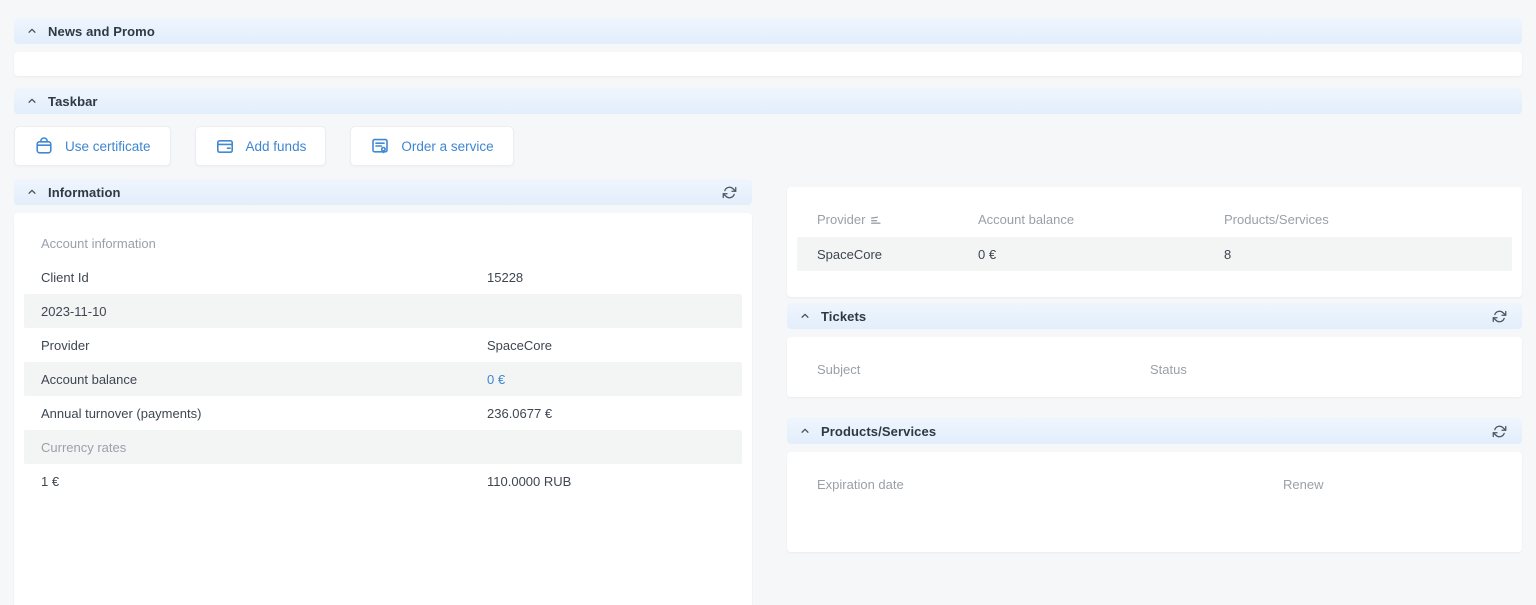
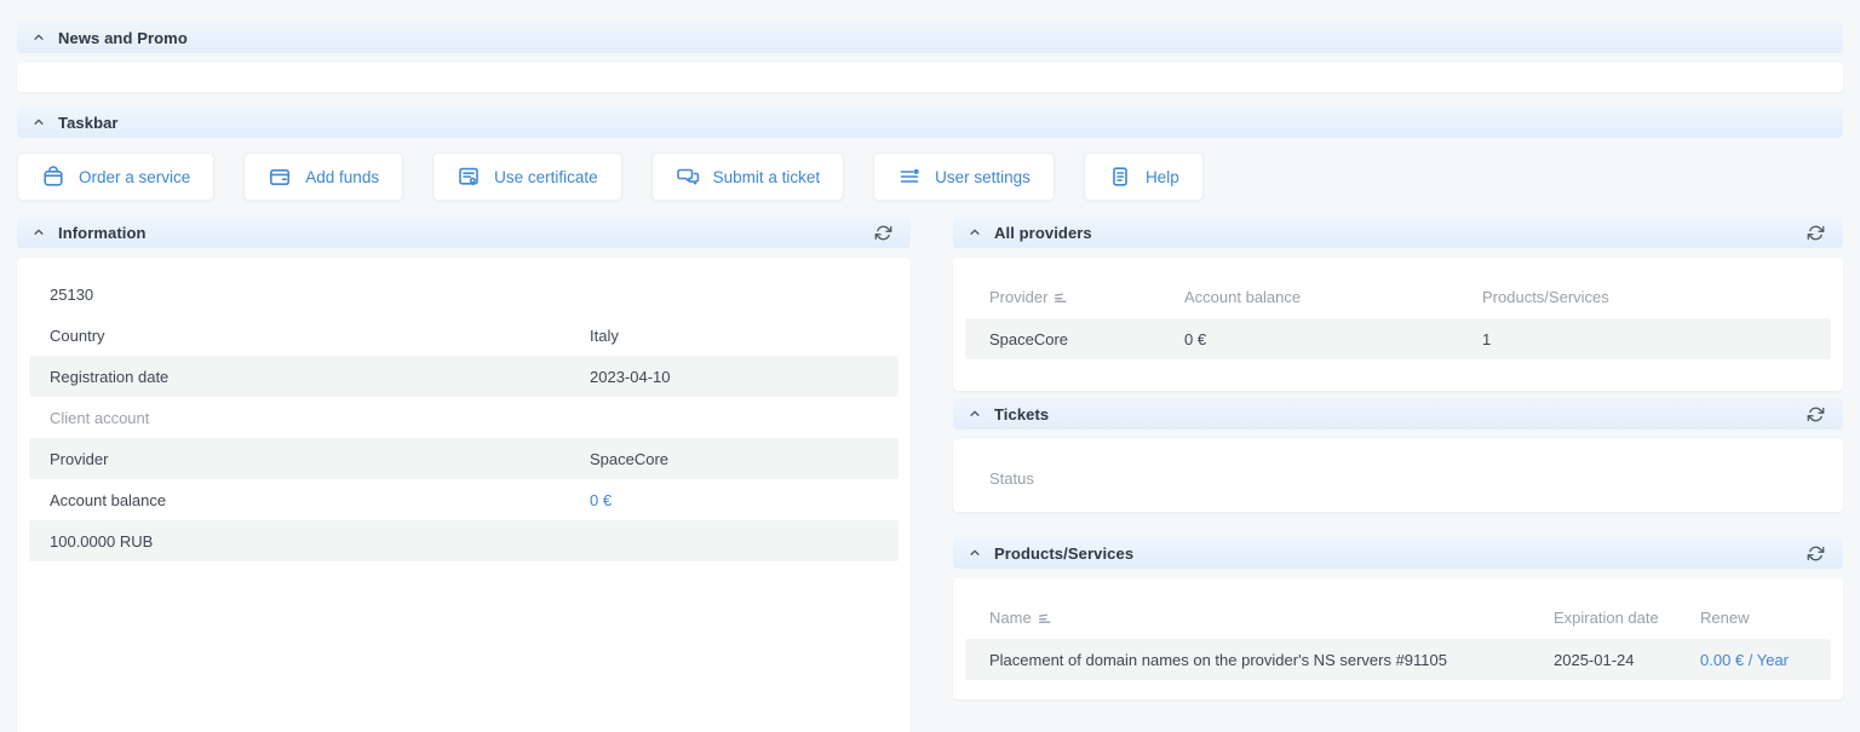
  News and Promo
  Taskbar
- Use certificate
+ Order a service
  Add funds
- Order a service
+ Use certificate
+ Submit a ticket
+ User settings
+ Help
  Information
- Account information
- Client Id
- 15228
+ 25130
+ Country
+ Italy
+ Registration date
- 2023-11-10
+ 2023-04-10
+ Client account
  Provider
  SpaceCore
  Account balance
  0 €
- Annual turnover (payments)
- 236.0677 €
- Currency rates
- 1 €
- 110.0000 RUB
+ 100.0000 RUB
+ All providers
  Provider
  Account balance
  Products/Services
  SpaceCore
  0 €
- 8
+ 1
  Tickets
- Subject
  Status
  Products/Services
+ Name
  Expiration date
  Renew
+ Placement of domain names on the provider's NS servers #91105
+ 2025-01-24
+ 0.00 € / Year
